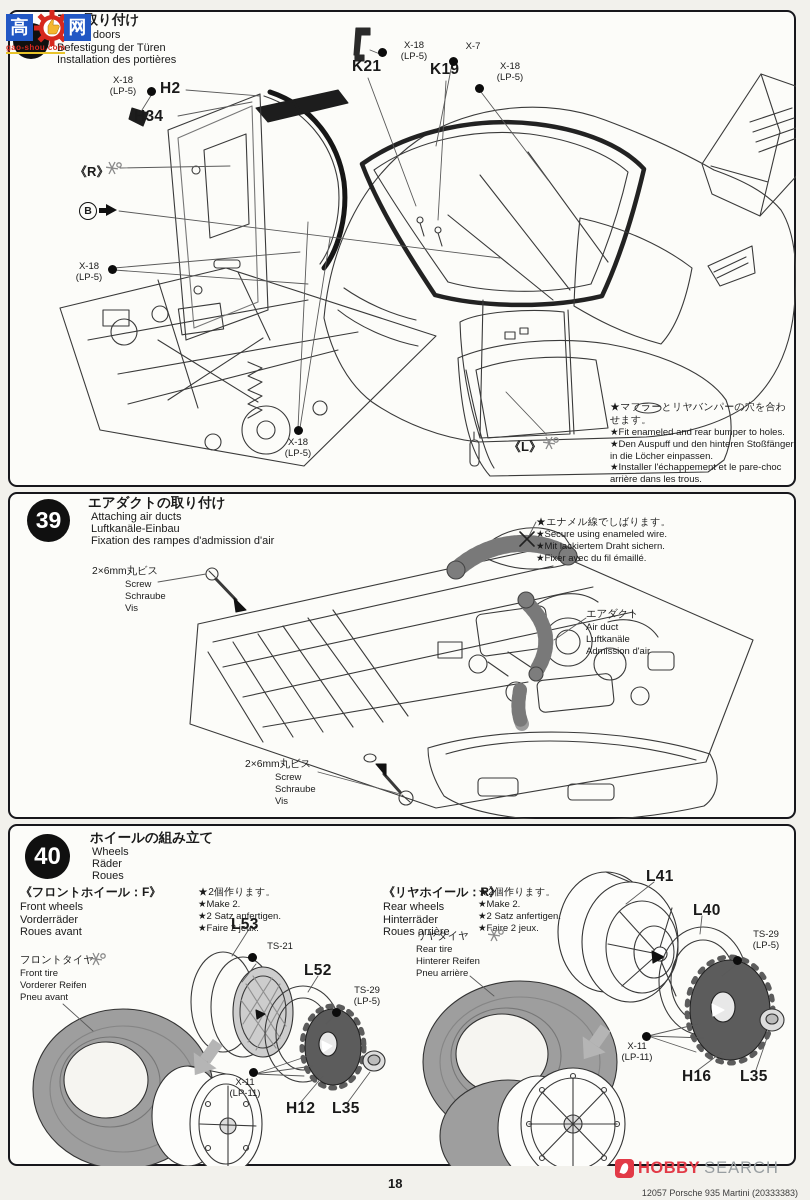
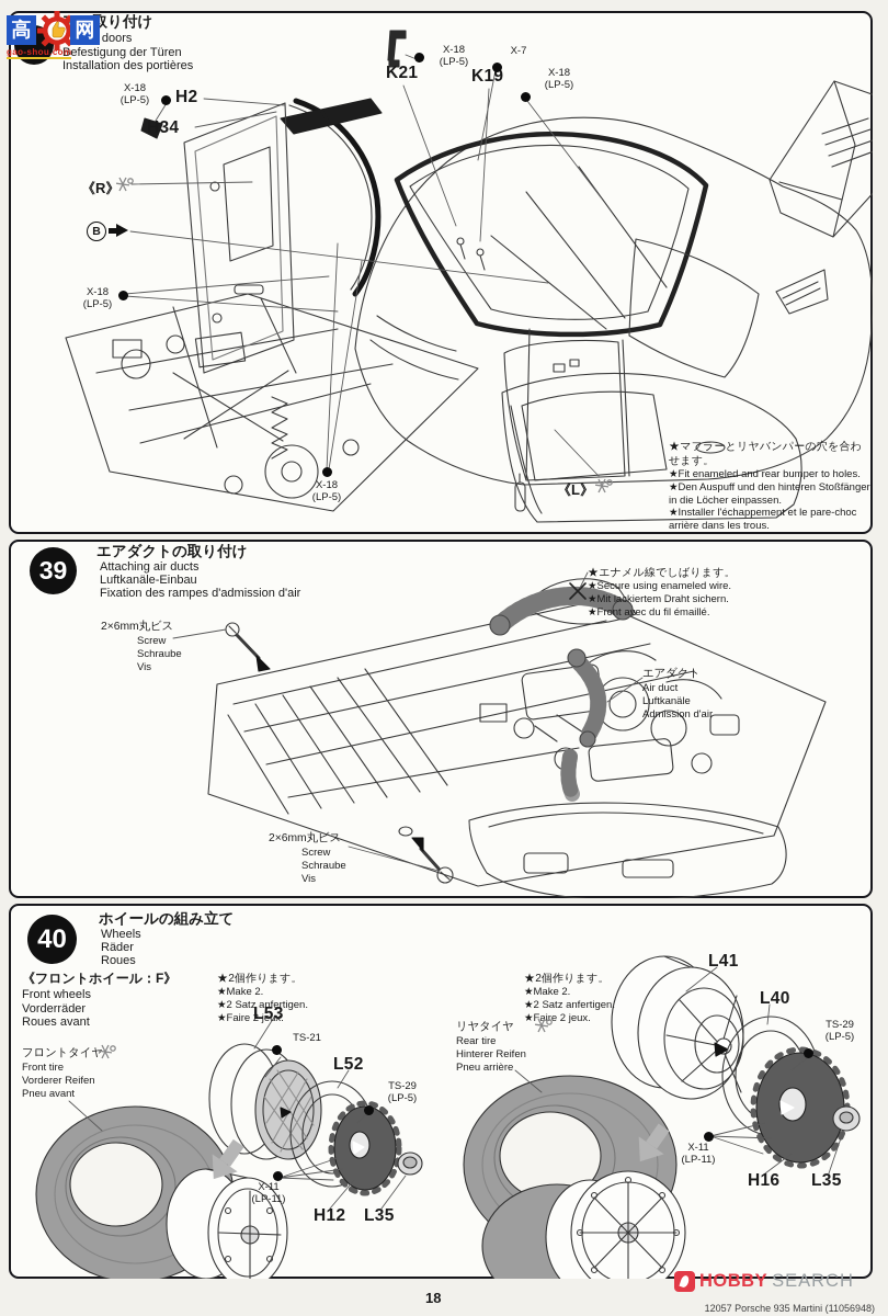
  高
  网
  gao-shou.com
  Befestigung der Türen
  Installation des portières
  X-18
  (LP-5)
  H2
  H34
  K21
  X-18
  (LP-5)
  K19
  X-7
  X-18
  (LP-5)
  《R》
  B
  X-18
  (LP-5)
  X-18
  (LP-5)
  《L》
  ★マフラーとリヤバンパーの穴を合わせます。
  ★Fit enameled and rear bumper to holes.
  ★Den Auspuff und den hinteren Stoßfänger
  in die Löcher einpassen.
  ★Installer l'échappement et le pare-choc
  arrière dans les trous.
  39
  エアダクトの取り付け
  Attaching air ducts
  Luftkanäle-Einbau
  Fixation des rampes d'admission d'air
  2×6mm丸ビス
  Screw
  Schraube
  Vis
  ★エナメル線でしばります。
  ★Secure using enameled wire.
  ★Mit lackiertem Draht sichern.
- ★Fixer avec du fil émaillé.
+ ★Front avec du fil émaillé.
  エアダクト
  Air duct
  Luftkanäle
  Admission d'air
  2×6mm丸ビス
  Screw
  Schraube
  Vis
  40
  ホイールの組み立て
  Wheels
  Räder
  Roues
  《フロントホイール：F》
  Front wheels
  Vorderräder
  Roues avant
  ★2個作ります。
  ★Make 2.
  ★2 Satz anfertigen.
  ★Faire 2 jeux.
  フロントタイヤ
  Front tire
  Vorderer Reifen
  Pneu avant
  L53
  TS-21
  L52
  TS-29
  (LP-5)
  X-11
  (LP-11)
  H12
  L35
- 《リヤホイール：R》
- Rear wheels
- Hinterräder
- Roues arrière
  ★2個作ります。
  ★Make 2.
  ★2 Satz anfertigen.
  ★Faire 2 jeux.
  リヤタイヤ
  Rear tire
  Hinterer Reifen
  Pneu arrière
  L41
  L40
  TS-29
  (LP-5)
  X-11
  (LP-11)
  H16
  L35
  18
  HOBBY
  SEARCH
- 12057 Porsche 935 Martini (20333383)
+ 12057 Porsche 935 Martini (11056948)
